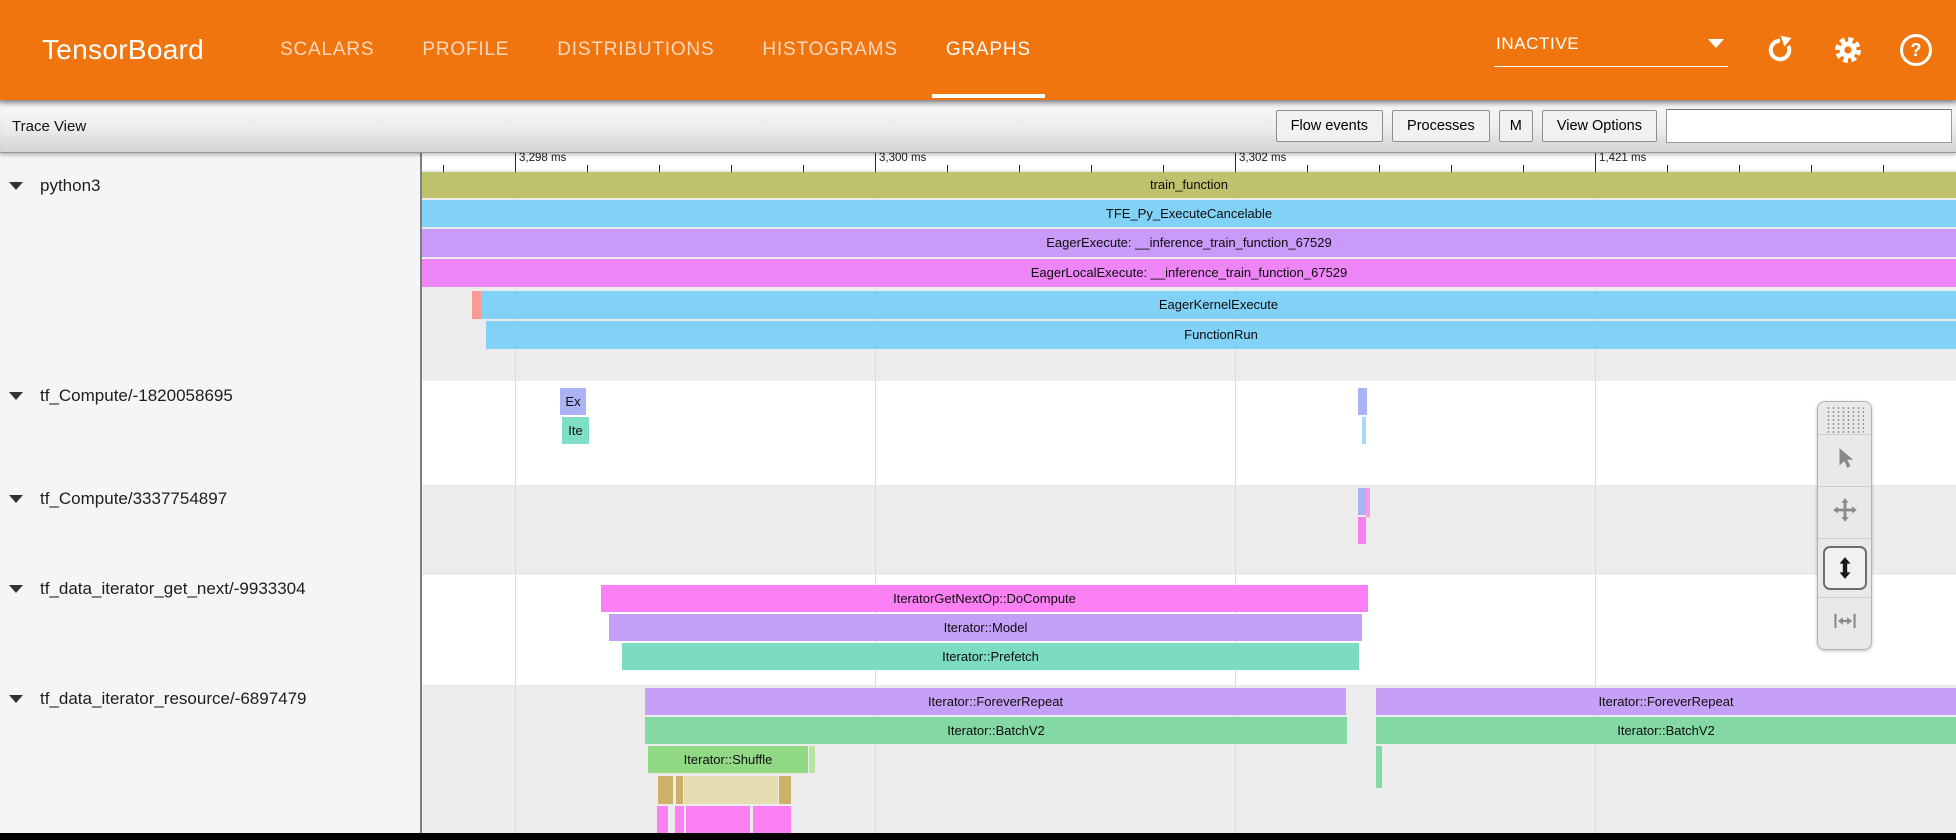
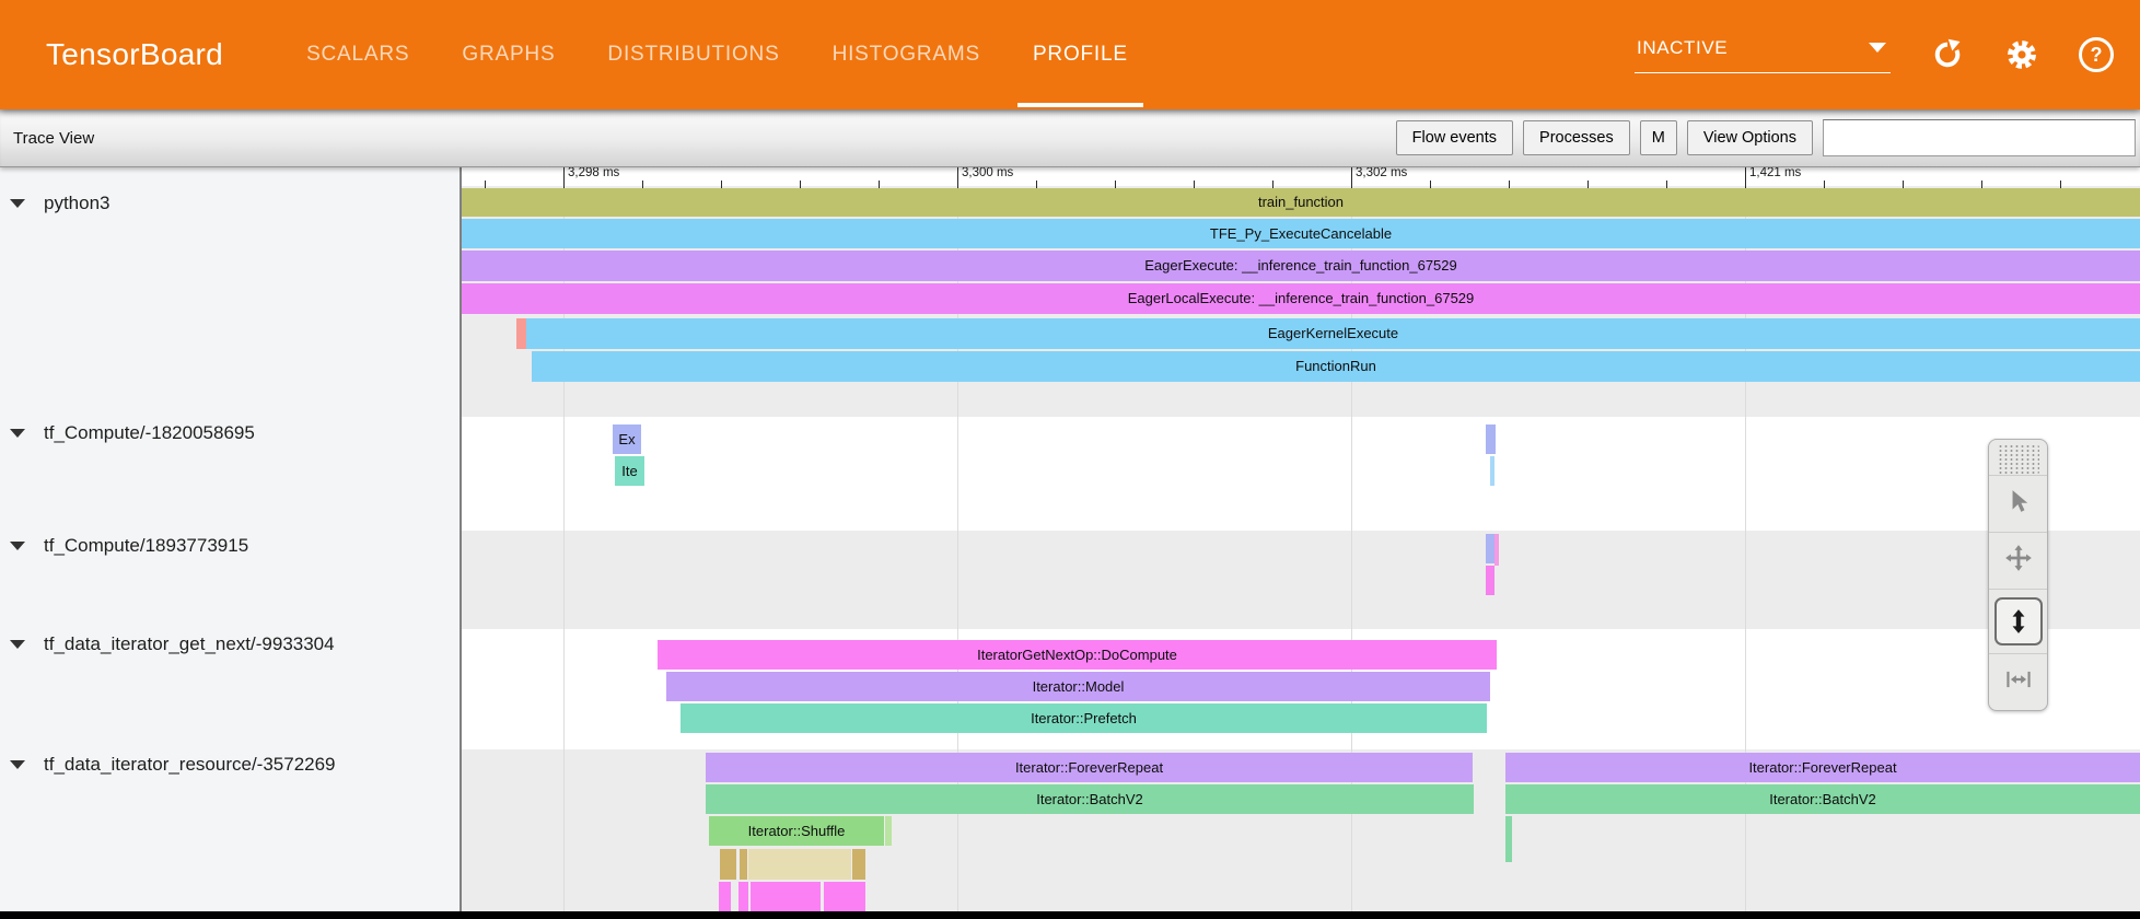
  TensorBoard
  SCALARS
- PROFILE
+ GRAPHS
  DISTRIBUTIONS
  HISTOGRAMS
- GRAPHS
+ PROFILE
  INACTIVE
  ?
  Trace View
  Flow events
  Processes
  M
  View Options
  3,298 ms
  3,300 ms
  3,302 ms
  1,421 ms
  train_function
  TFE_Py_ExecuteCancelable
  EagerExecute: __inference_train_function_67529
  EagerLocalExecute: __inference_train_function_67529
  EagerKernelExecute
  FunctionRun
  Ex
  Ite
  IteratorGetNextOp::DoCompute
  Iterator::Model
  Iterator::Prefetch
  Iterator::ForeverRepeat
  Iterator::ForeverRepeat
  Iterator::BatchV2
  Iterator::BatchV2
  Iterator::Shuffle
  python3
  tf_Compute/-1820058695
- tf_Compute/3337754897
+ tf_Compute/1893773915
  tf_data_iterator_get_next/-9933304
- tf_data_iterator_resource/-6897479
+ tf_data_iterator_resource/-3572269
